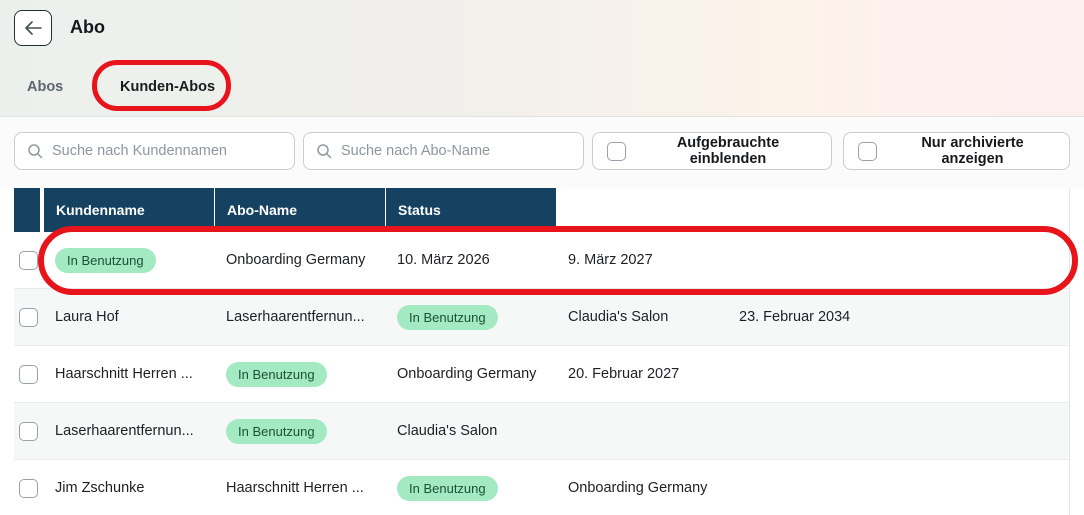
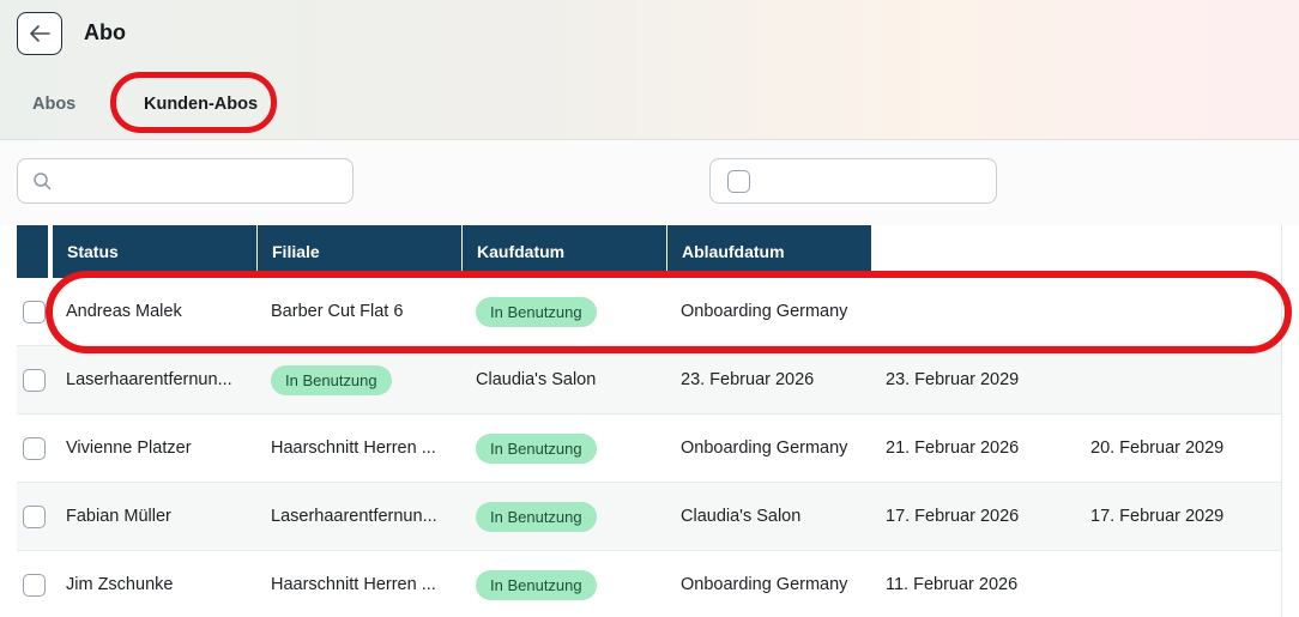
  Abo
  Abos
  Kunden-Abos
- Suche nach Kundennamen
- Suche nach Abo-Name
- Aufgebrauchte einblenden
- Nur archivierte anzeigen
- Kundenname
- Abo-Name
  Status
+ Filiale
+ Kaufdatum
+ Ablaufdatum
+ Andreas Malek
+ Barber Cut Flat 6
  In Benutzung
  Onboarding Germany
- 10. März 2026
- 9. März 2027
- Laura Hof
  Laserhaarentfernun...
  In Benutzung
  Claudia's Salon
- 23. Februar 2034
+ 23. Februar 2026
+ 23. Februar 2029
+ Vivienne Platzer
  Haarschnitt Herren ...
  In Benutzung
  Onboarding Germany
+ 21. Februar 2026
- 20. Februar 2027
+ 20. Februar 2029
+ Fabian Müller
  Laserhaarentfernun...
  In Benutzung
  Claudia's Salon
+ 17. Februar 2026
+ 17. Februar 2029
  Jim Zschunke
  Haarschnitt Herren ...
  In Benutzung
  Onboarding Germany
+ 11. Februar 2026
